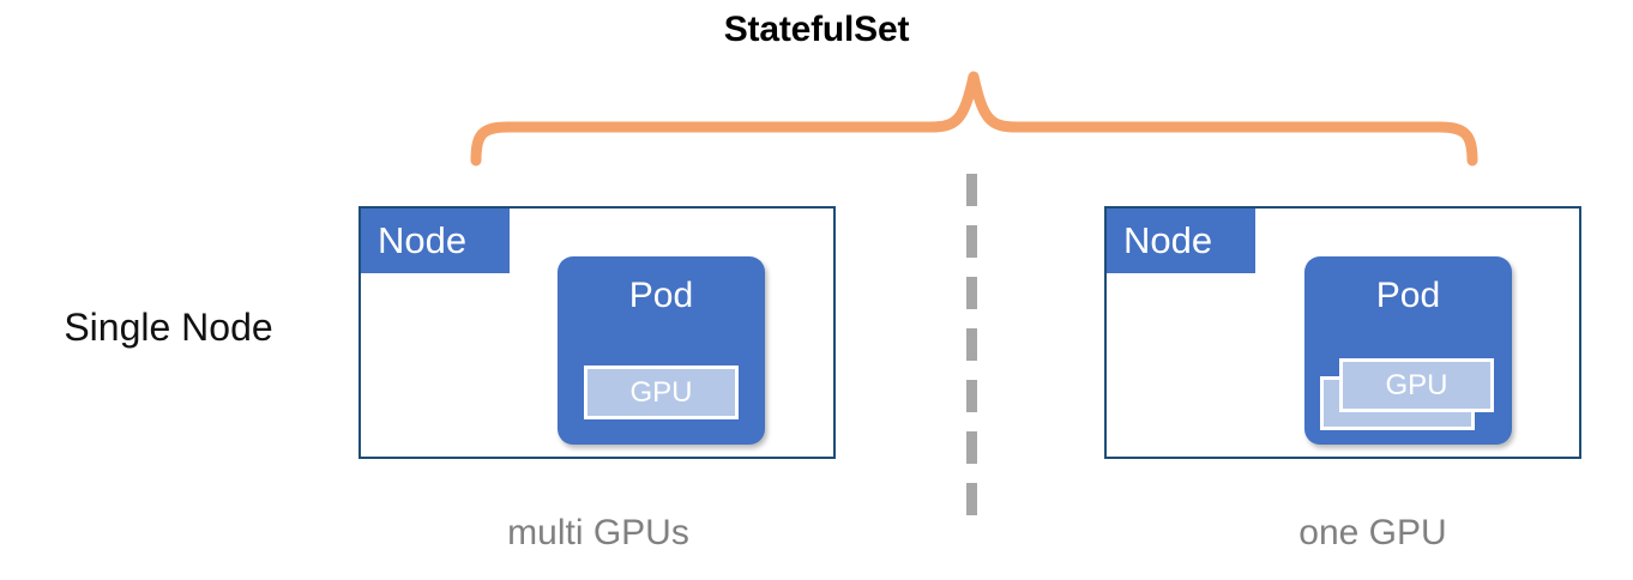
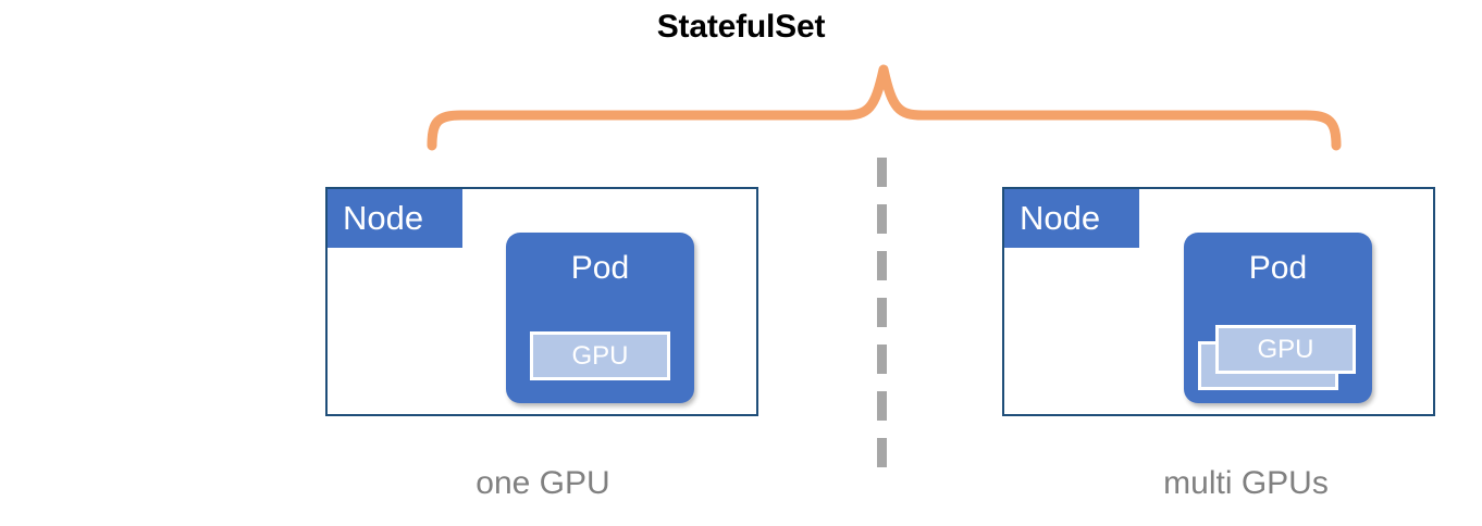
  StatefulSet
- Single Node
  Node
  Pod
  GPU
- multi GPUs
+ one GPU
  Node
  Pod
  GPU
- one GPU
+ multi GPUs
